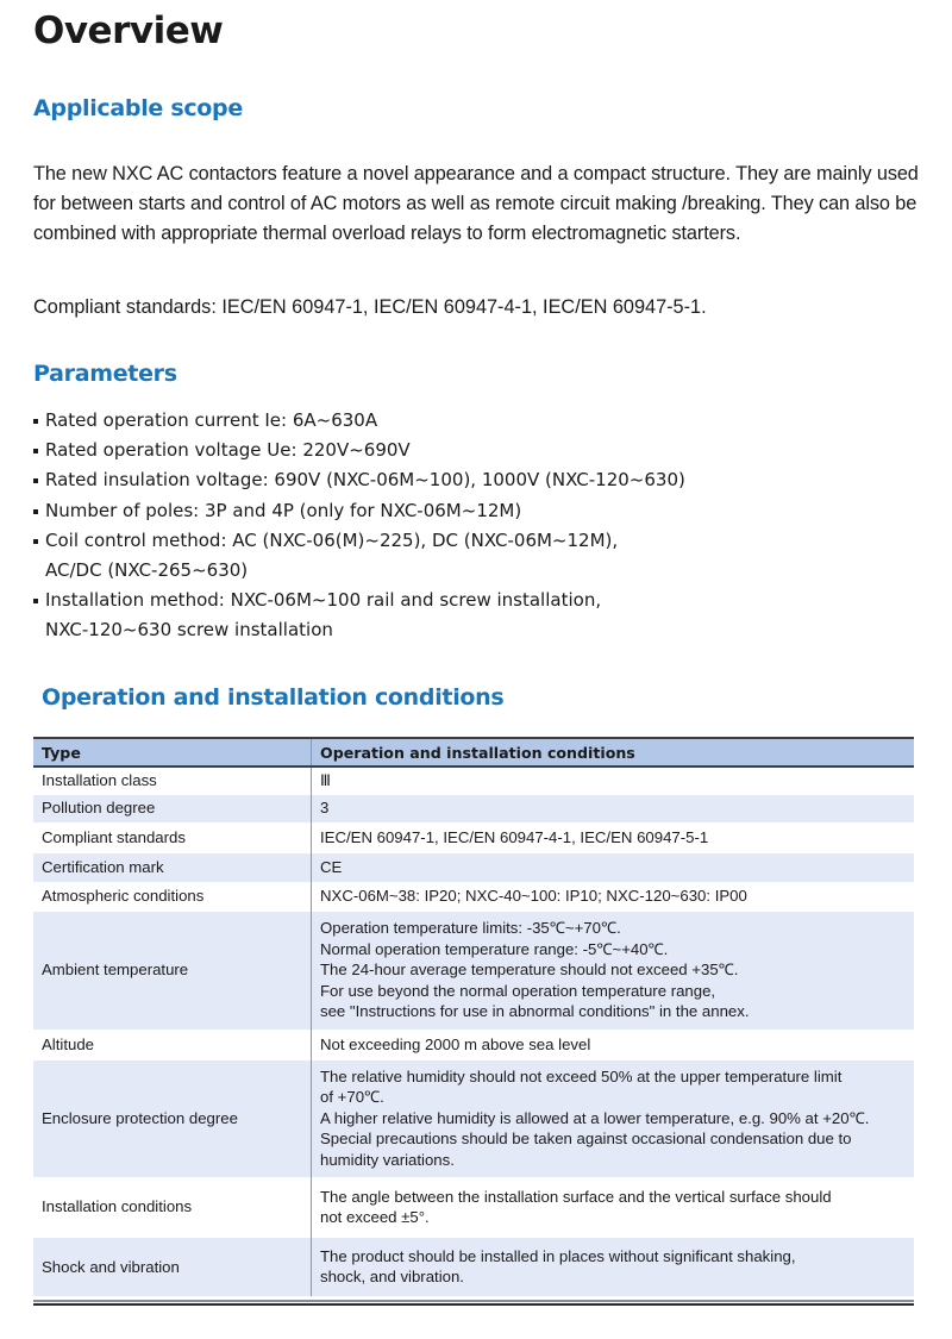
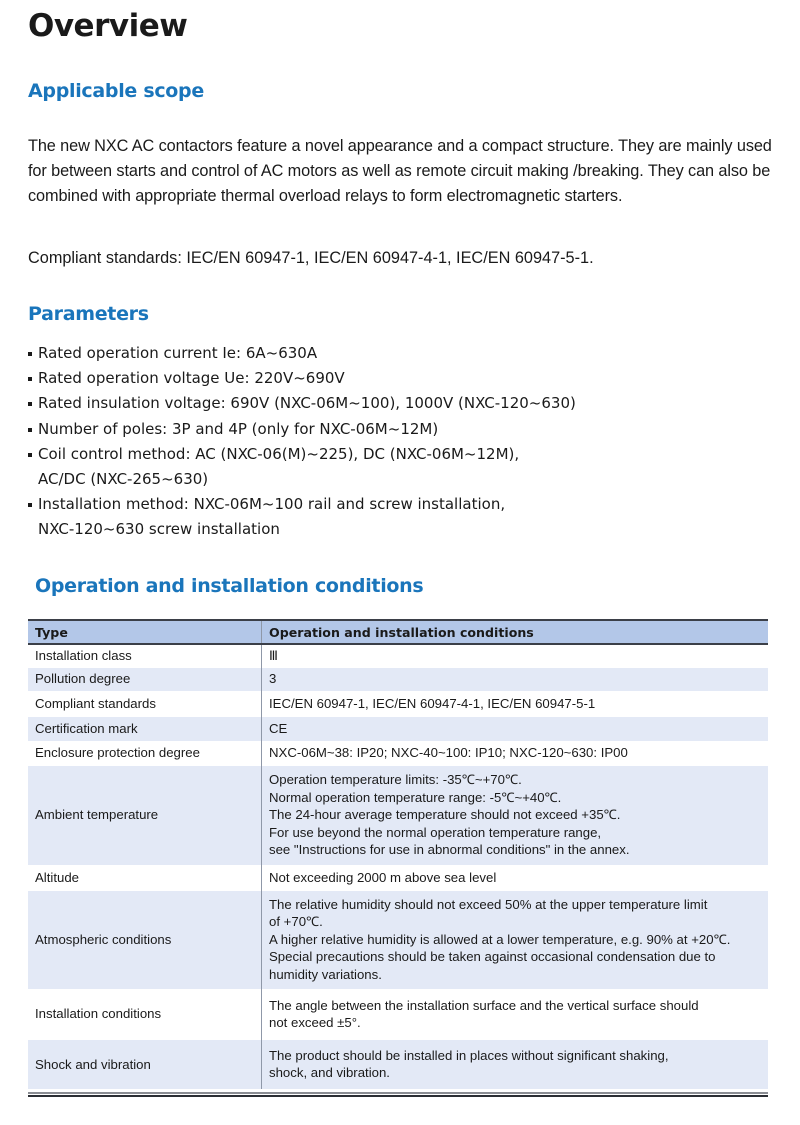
  Overview
  Applicable scope
  The new NXC AC contactors feature a novel appearance and a compact structure. They are mainly used for between starts and control of AC motors as well as remote circuit making /breaking. They can also be combined with appropriate thermal overload relays to form electromagnetic starters.
  Compliant standards: IEC/EN 60947-1, IEC/EN 60947-4-1, IEC/EN 60947-5-1.
  Parameters
  Rated operation current Ie: 6A~630A
  Rated operation voltage Ue: 220V~690V
  Rated insulation voltage: 690V (NXC-06M~100), 1000V (NXC-120~630)
  Number of poles: 3P and 4P (only for NXC-06M~12M)
  Coil control method: AC (NXC-06(M)~225), DC (NXC-06M~12M),
  AC/DC (NXC-265~630)
  Installation method: NXC-06M~100 rail and screw installation,
  NXC-120~630 screw installation
  Operation and installation conditions
  Type	Operation and installation conditions
  Installation class	Ⅲ
  Pollution degree	3
  Compliant standards	IEC/EN 60947-1, IEC/EN 60947-4-1, IEC/EN 60947-5-1
  Certification mark	CE
- Atmospheric conditions	NXC-06M~38: IP20; NXC-40~100: IP10; NXC-120~630: IP00
+ Enclosure protection degree	NXC-06M~38: IP20; NXC-40~100: IP10; NXC-120~630: IP00
  Ambient temperature	Operation temperature limits: -35℃~+70℃. Normal operation temperature range: -5℃~+40℃. The 24-hour average temperature should not exceed +35℃. For use beyond the normal operation temperature range, see "Instructions for use in abnormal conditions" in the annex.
  Altitude	Not exceeding 2000 m above sea level
- Enclosure protection degree	The relative humidity should not exceed 50% at the upper temperature limit of +70℃. A higher relative humidity is allowed at a lower temperature, e.g. 90% at +20℃. Special precautions should be taken against occasional condensation due to humidity variations.
+ Atmospheric conditions	The relative humidity should not exceed 50% at the upper temperature limit of +70℃. A higher relative humidity is allowed at a lower temperature, e.g. 90% at +20℃. Special precautions should be taken against occasional condensation due to humidity variations.
  Installation conditions	The angle between the installation surface and the vertical surface should not exceed ±5°.
  Shock and vibration	The product should be installed in places without significant shaking, shock, and vibration.
